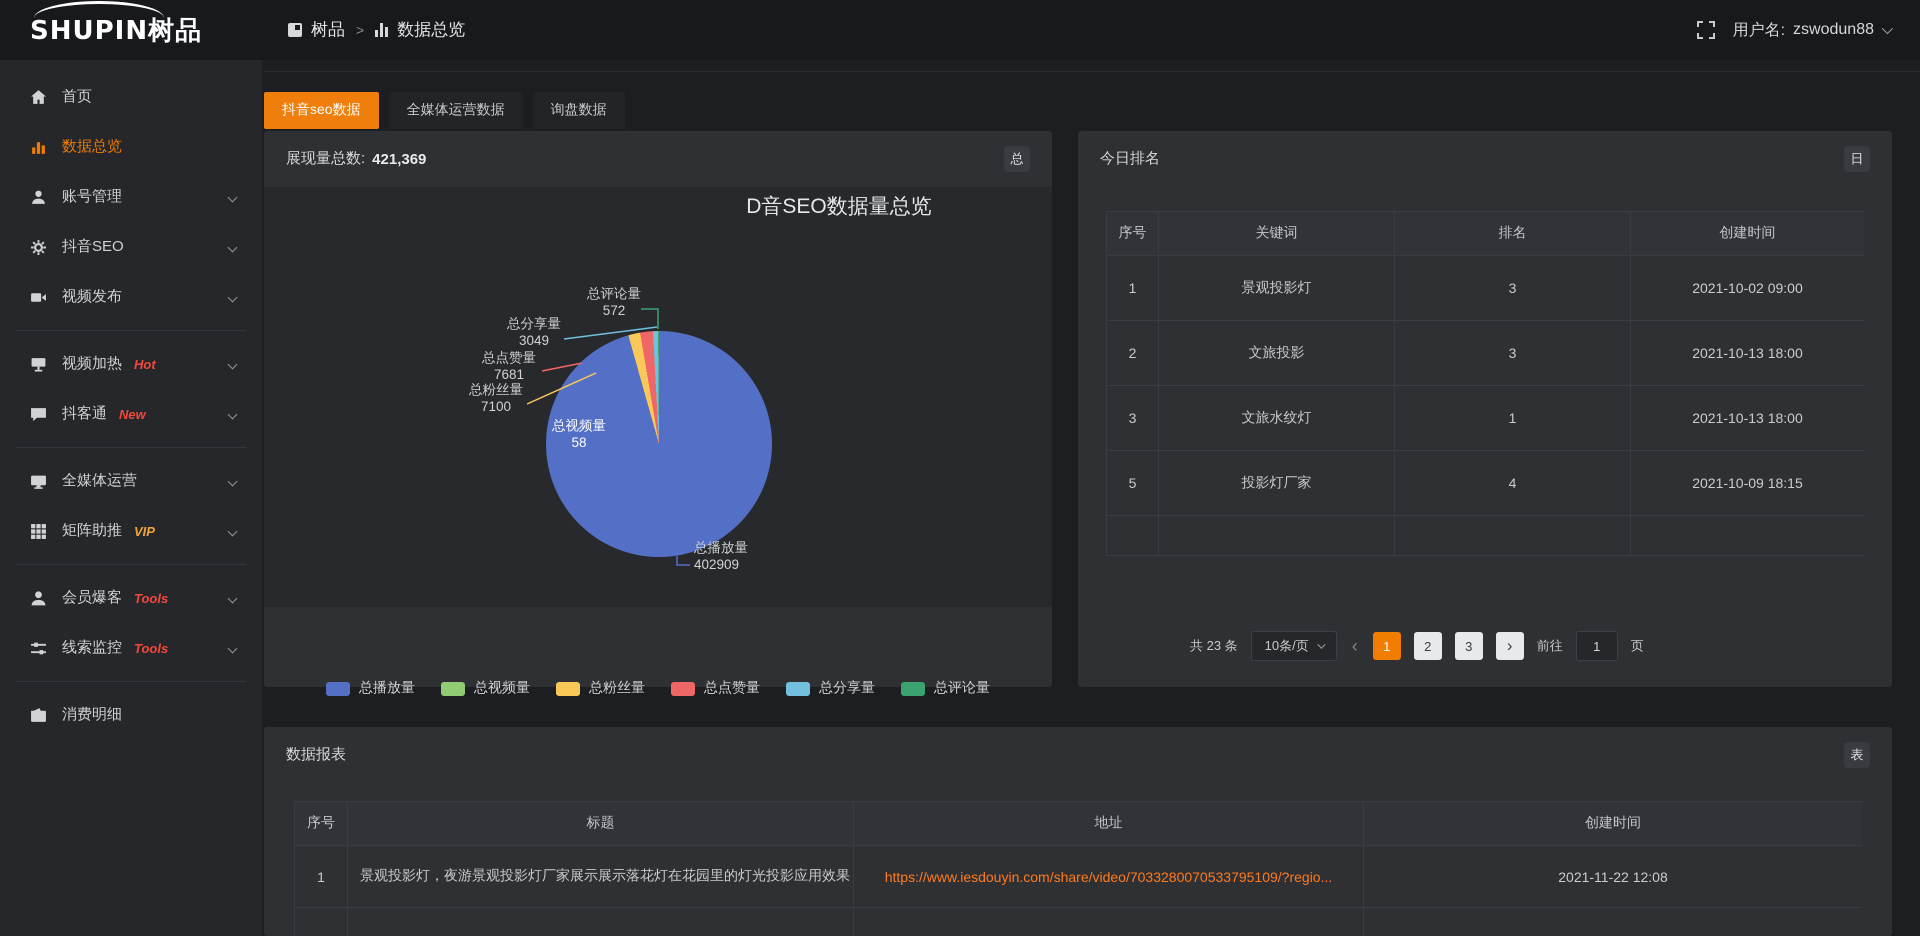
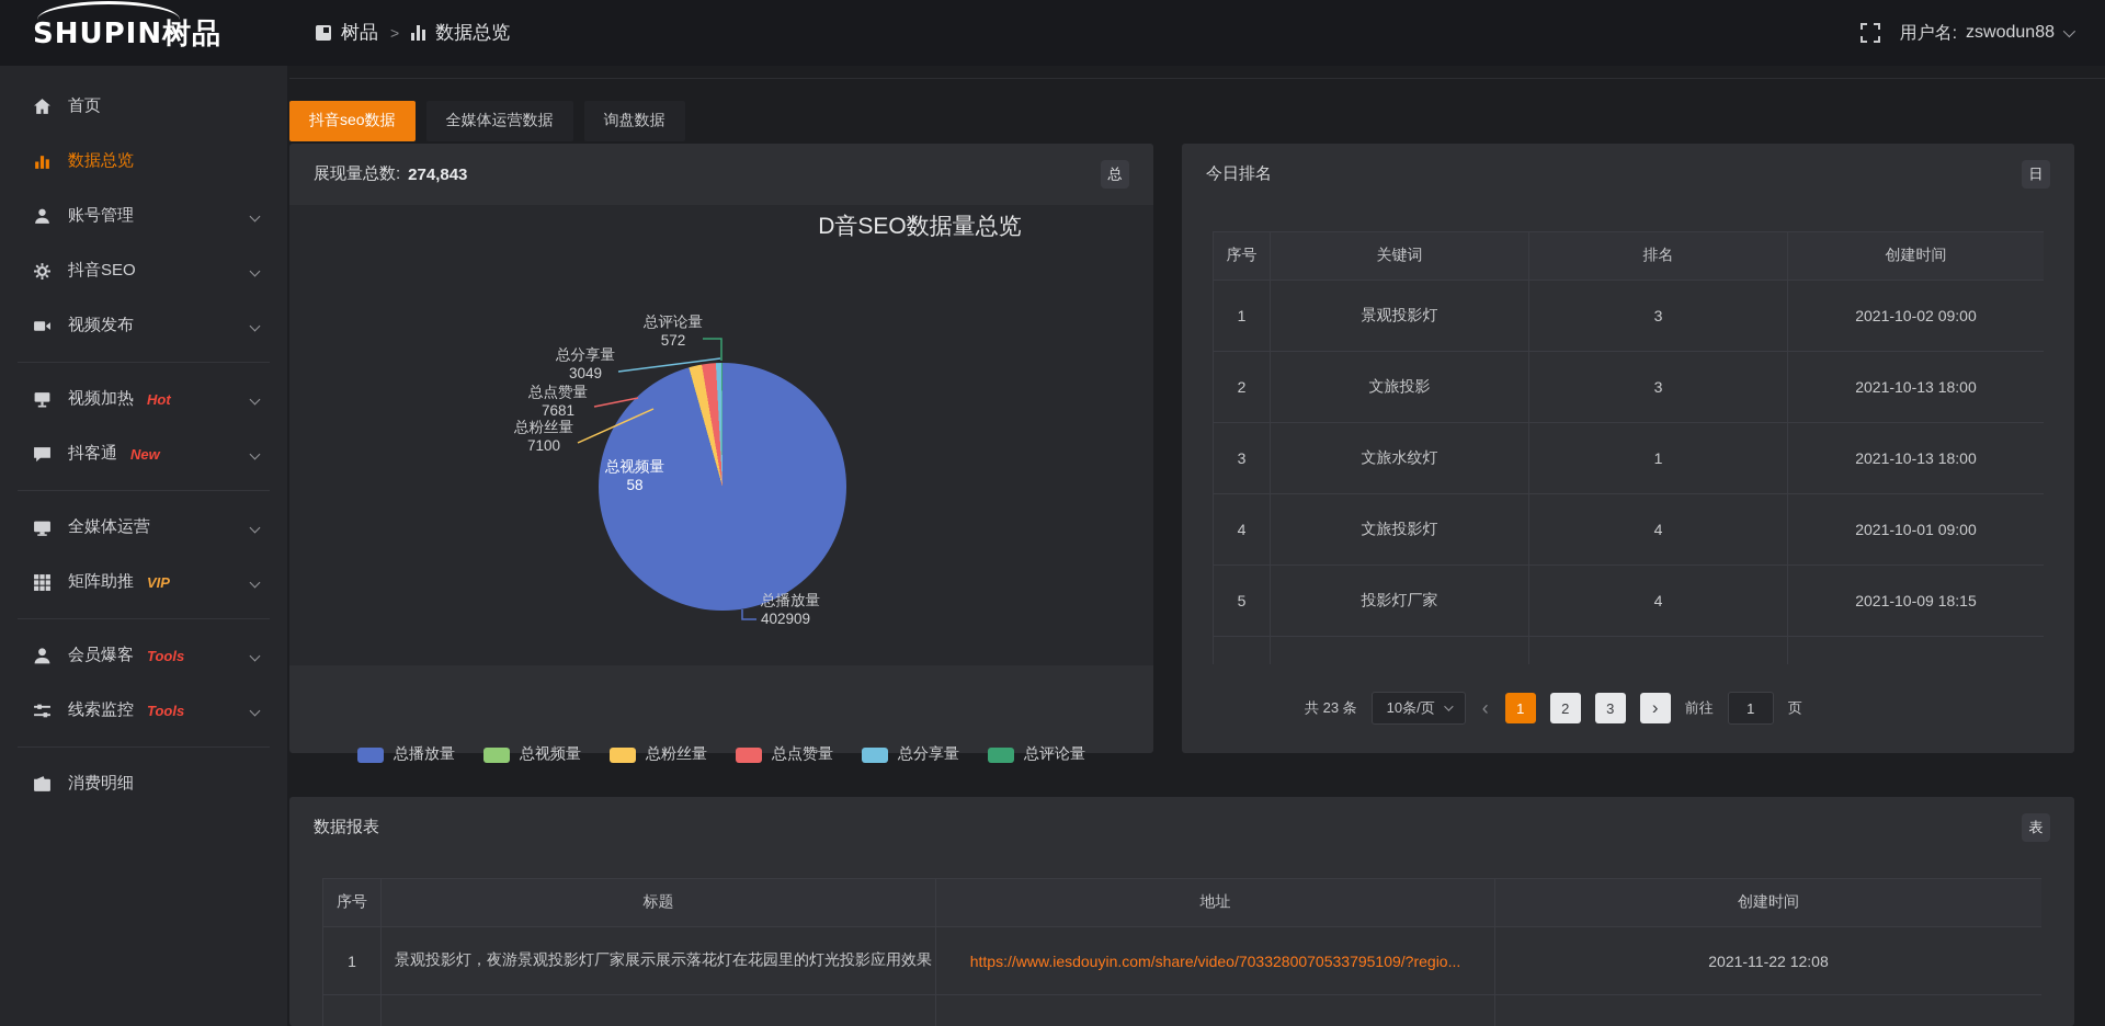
  SHUPIN树品
  树品
  >
  数据总览
  用户名:
  zswodun88
  首页
  数据总览
  账号管理
  抖音SEO
  视频发布
  视频加热
  Hot
  抖客通
  New
  全媒体运营
  矩阵助推
  VIP
  会员爆客
  Tools
  线索监控
  Tools
  消费明细
  抖音seo数据
  全媒体运营数据
  询盘数据
  展现量总数:
- 421,369
+ 274,843
  总
  D音SEO数据量总览
  总评论量
  572
  总分享量
  3049
  总点赞量
  7681
  总粉丝量
  7100
  总视频量
  58
  总播放量
  402909
  总播放量
  总视频量
  总粉丝量
  总点赞量
  总分享量
  总评论量
  今日排名
  日
  序号	关键词	排名	创建时间
  1	景观投影灯	3	2021-10-02 09:00
  2	文旅投影	3	2021-10-13 18:00
  3	文旅水纹灯	1	2021-10-13 18:00
+ 4	文旅投影灯	4	2021-10-01 09:00
  5	投影灯厂家	4	2021-10-09 18:15
  共 23 条
  10条/页
  ‹
  1
  2
  3
  ›
  前往
  1
  页
  数据报表
  表
  序号	标题	地址	创建时间
  1	景观投影灯，夜游景观投影灯厂家展示展示落花灯在花园里的灯光投影应用效果	https://www.iesdouyin.com/share/video/7033280070533795109/?regio...	2021-11-22 12:08
